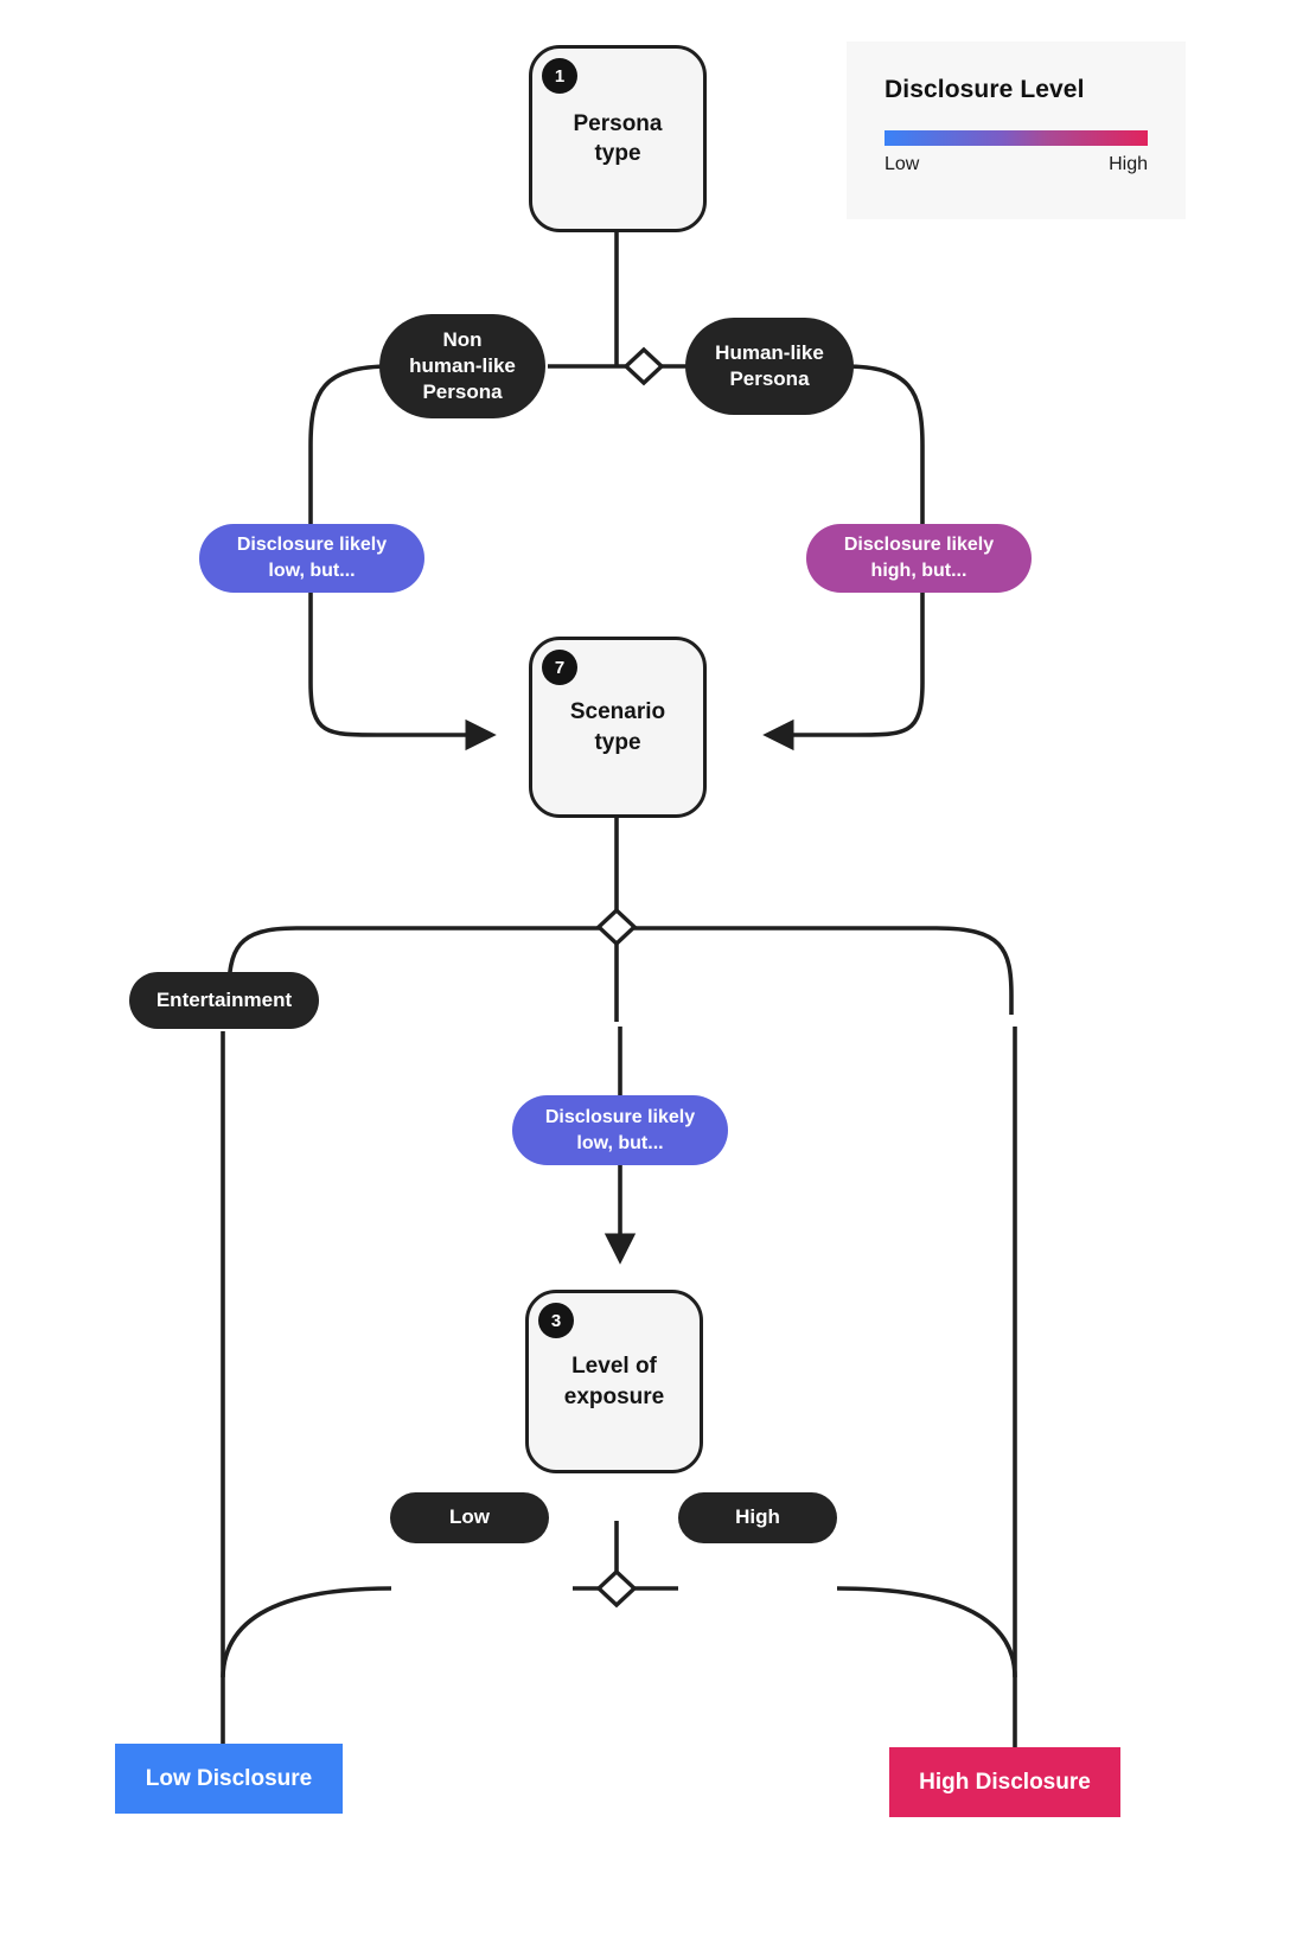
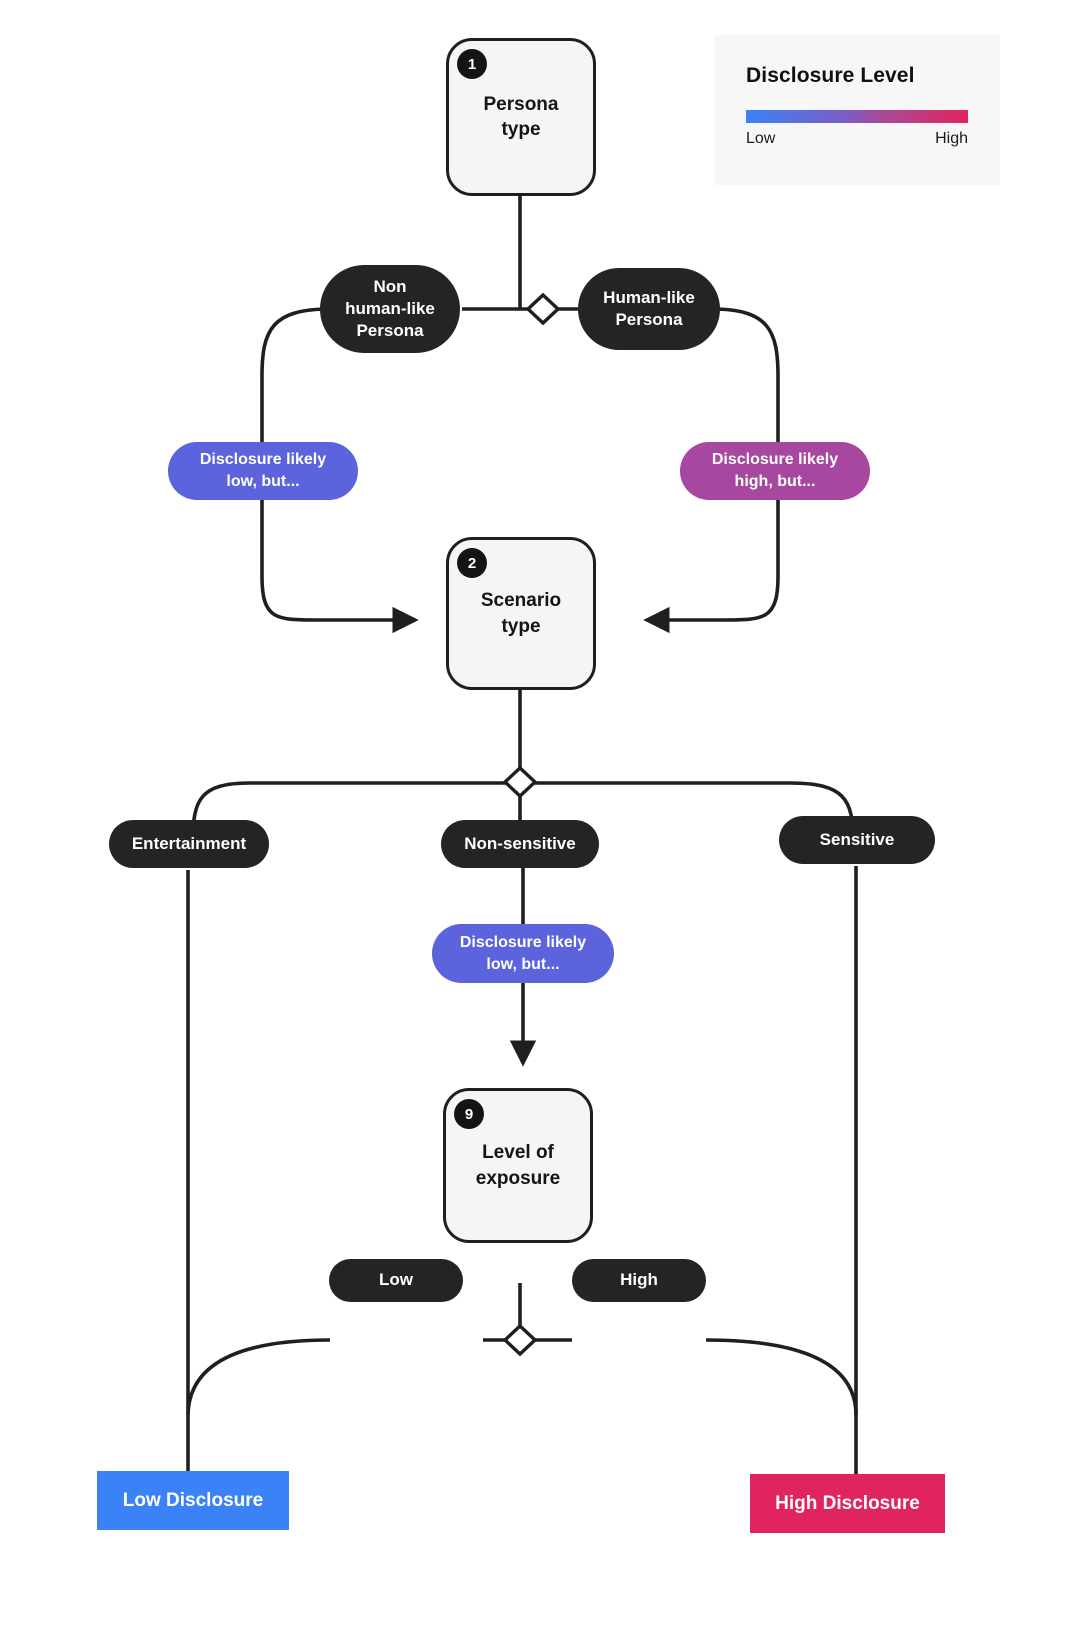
  Disclosure Level
  Low
  High
  1
  Persona
  type
  Non
  human-like
  Persona
  Human-like
  Persona
  Disclosure likely
  low, but...
  Disclosure likely
  high, but...
- 7
+ 2
  Scenario
  type
  Entertainment
+ Non-sensitive
+ Sensitive
  Disclosure likely
  low, but...
- 3
+ 9
  Level of
  exposure
  Low
  High
  Low Disclosure
  High Disclosure
